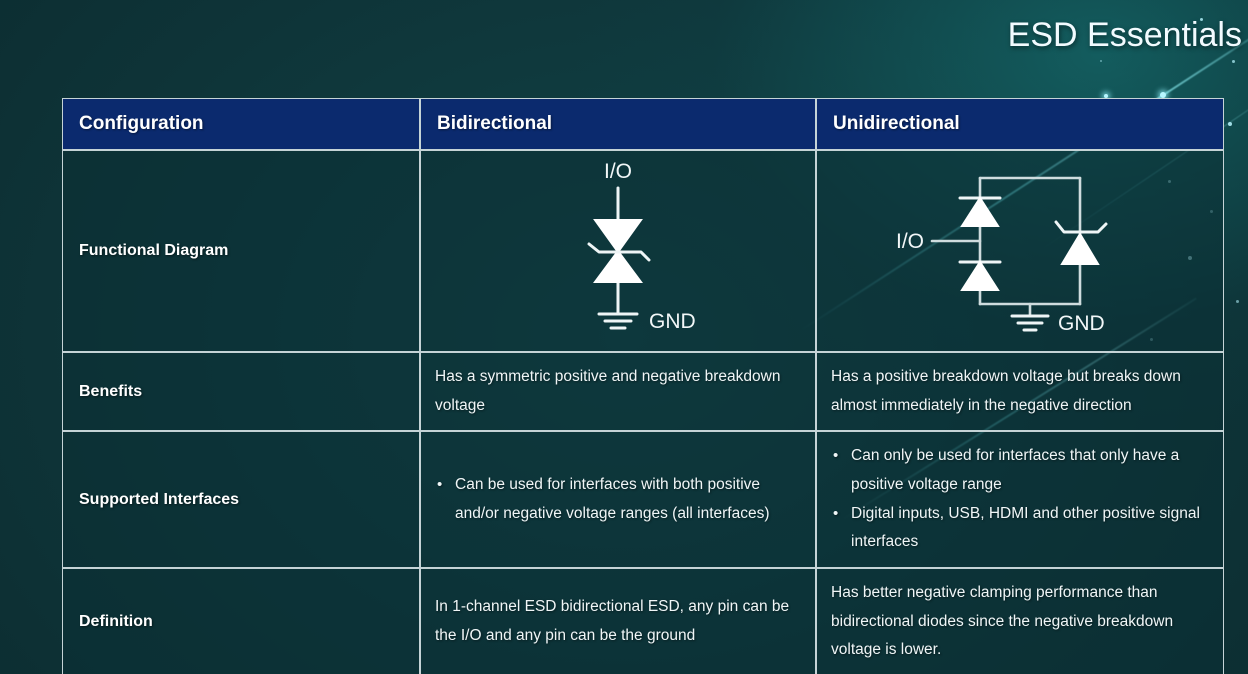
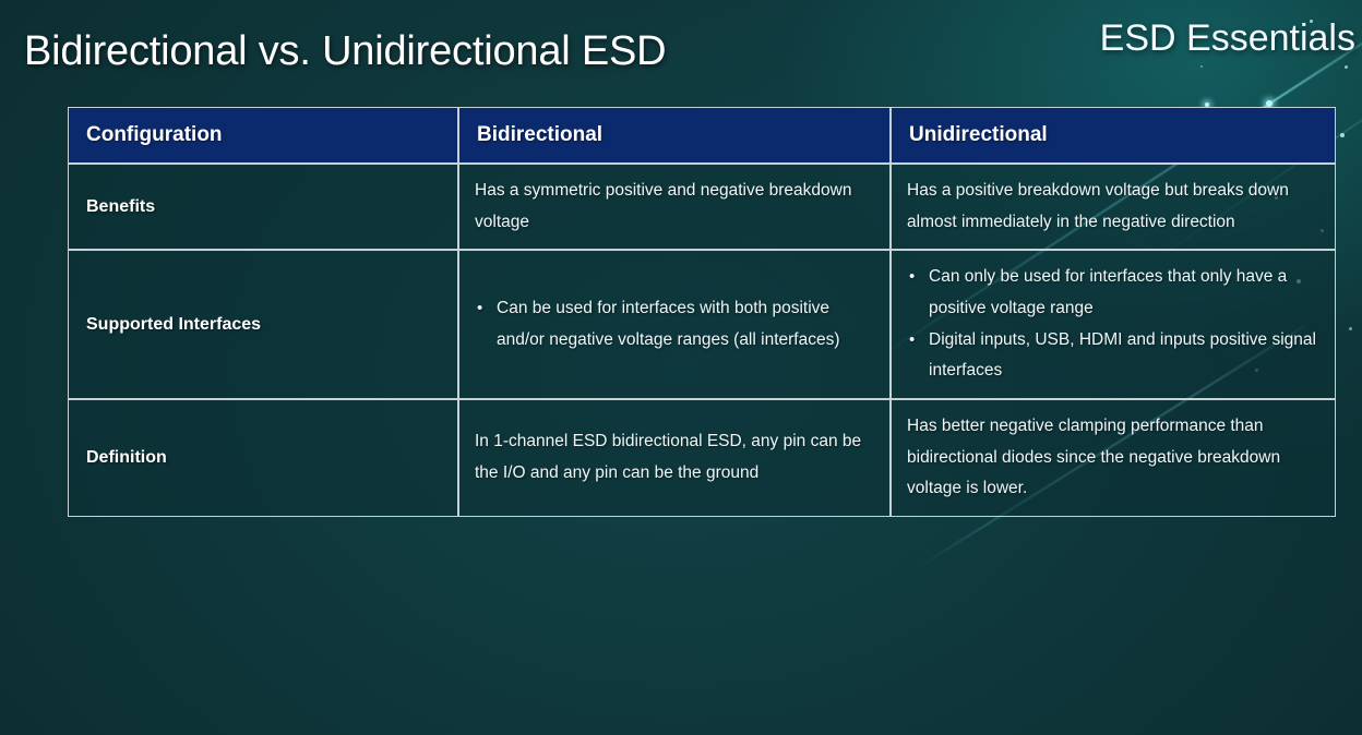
+ Bidirectional vs. Unidirectional ESD
  ESD Essentials
  Configuration	Bidirectional	Unidirectional
- Functional Diagram	I/O GND	I/O GND
  Benefits	Has a symmetric positive and negative breakdown voltage	Has a positive breakdown voltage but breaks down almost immediately in the negative direction
- Supported Interfaces	Can be used for interfaces with both positive and/or negative voltage ranges (all interfaces)	Can only be used for interfaces that only have a positive voltage range Digital inputs, USB, HDMI and other positive signal interfaces
+ Supported Interfaces	Can be used for interfaces with both positive and/or negative voltage ranges (all interfaces)	Can only be used for interfaces that only have a positive voltage range Digital inputs, USB, HDMI and inputs positive signal interfaces
  Definition	In 1-channel ESD bidirectional ESD, any pin can be the I/O and any pin can be the ground	Has better negative clamping performance than bidirectional diodes since the negative breakdown voltage is lower.
